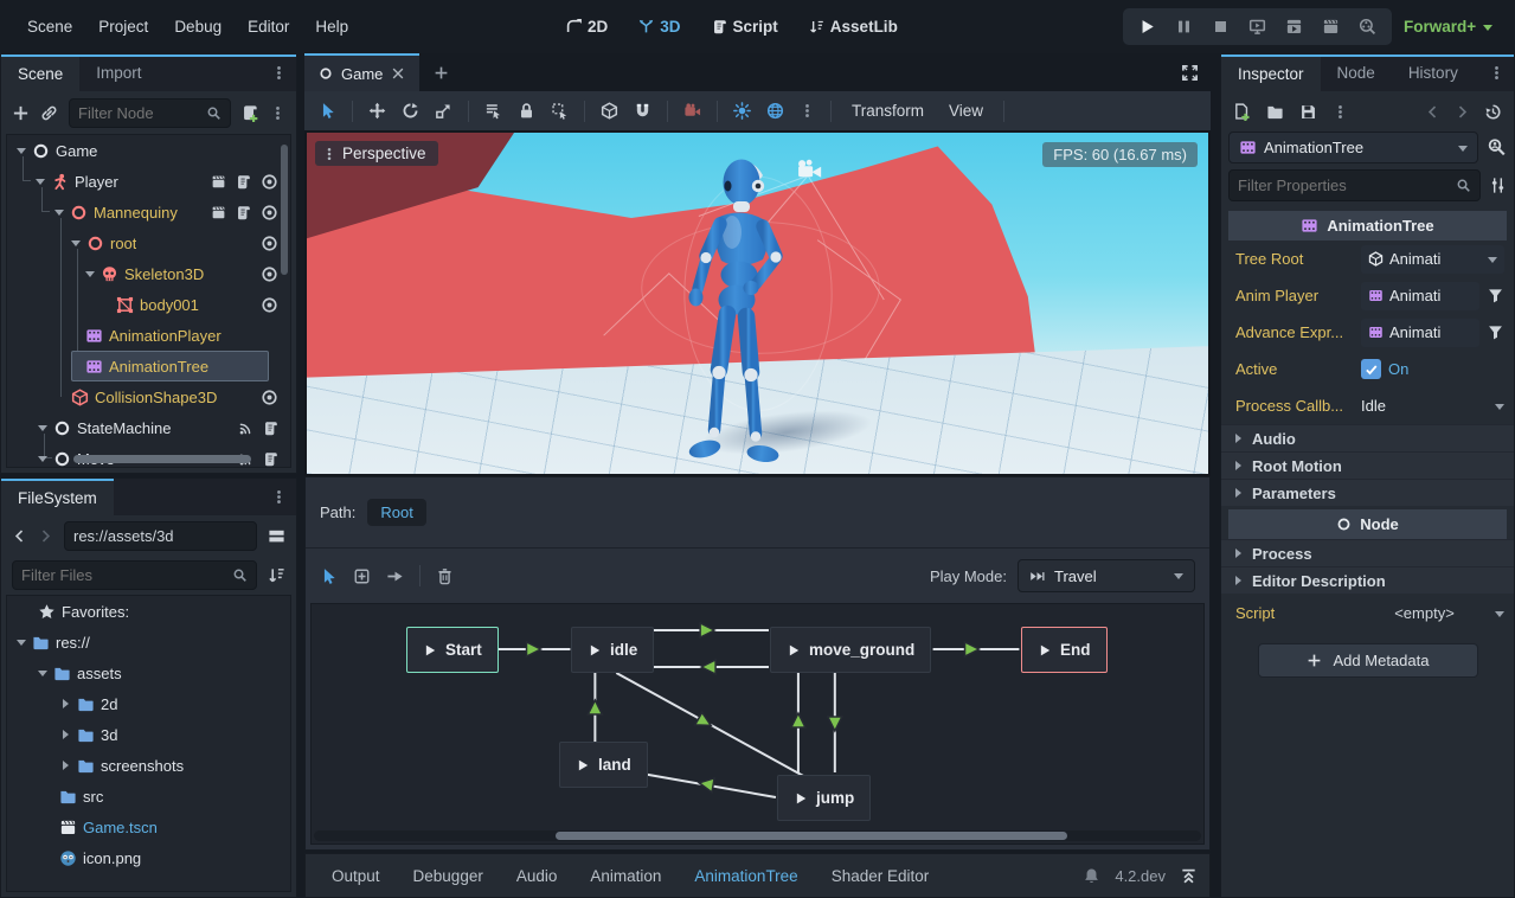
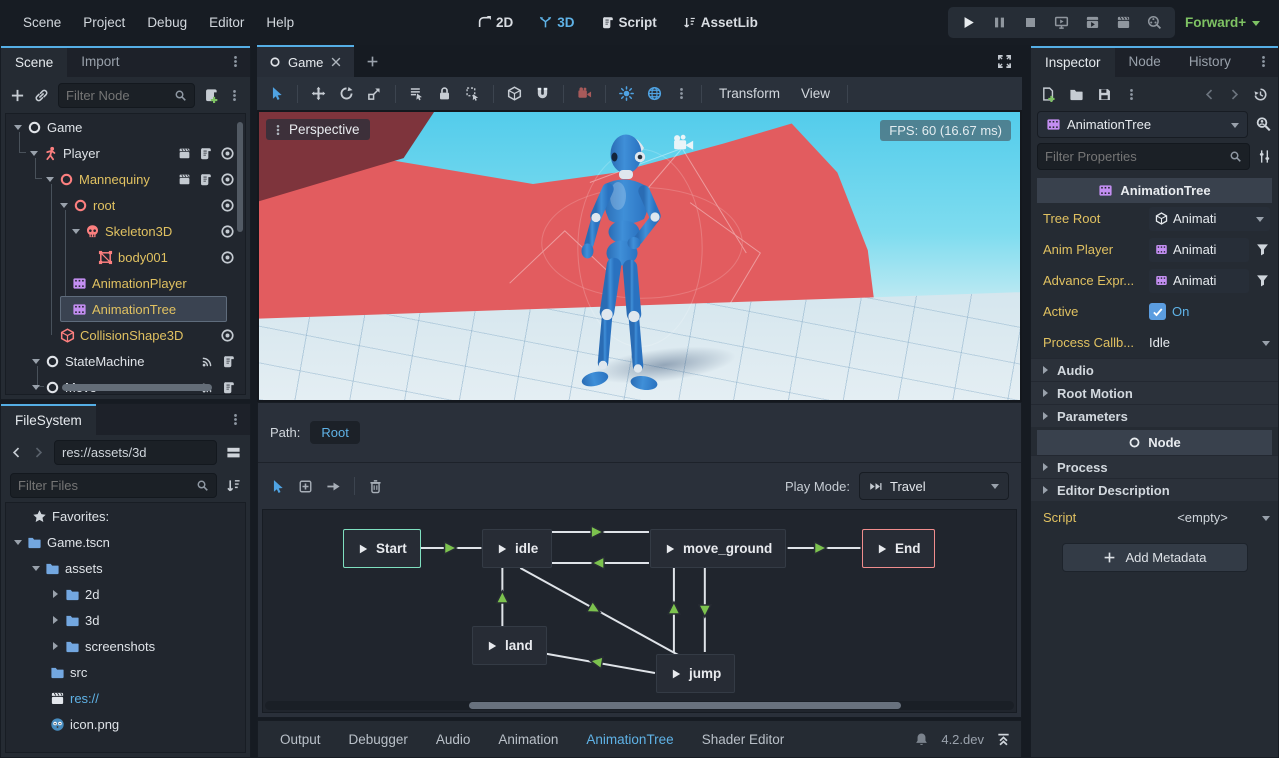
  Scene
  Project
  Debug
  Editor
  Help
  2D
  3D
  Script
  AssetLib
  Forward+
  Scene
  Import
  Filter Node
  Game
  Player
  Mannequiny
  root
  Skeleton3D
  body001
  AnimationPlayer
  AnimationTree
  CollisionShape3D
  StateMachine
  FileSystem
  res://assets/3d
  Filter Files
  Favorites:
- res://
+ Game.tscn
  assets
  2d
  3d
  screenshots
  src
- Game.tscn
+ res://
  icon.png
  Game
  Transform
  View
  Perspective
  FPS: 60 (16.67 ms)
  Path:
  Root
  Play Mode:
  Travel
  Start
  idle
  move_ground
  End
  land
  jump
  Output
  Debugger
  Audio
  Animation
  AnimationTree
  Shader Editor
  4.2.dev
  Inspector
  Node
  History
  AnimationTree
  Filter Properties
  AnimationTree
  Tree Root
  Animati
  Anim Player
  Animati
  Advance Expr...
  Animati
  Active
  On
  Process Callb...
  Idle
  Audio
  Root Motion
  Parameters
  Node
  Process
  Editor Description
  Script
  <empty>
  Add Metadata
